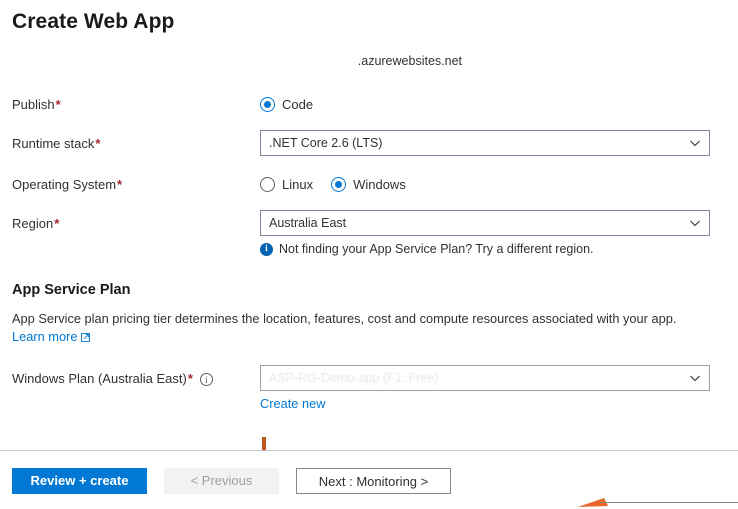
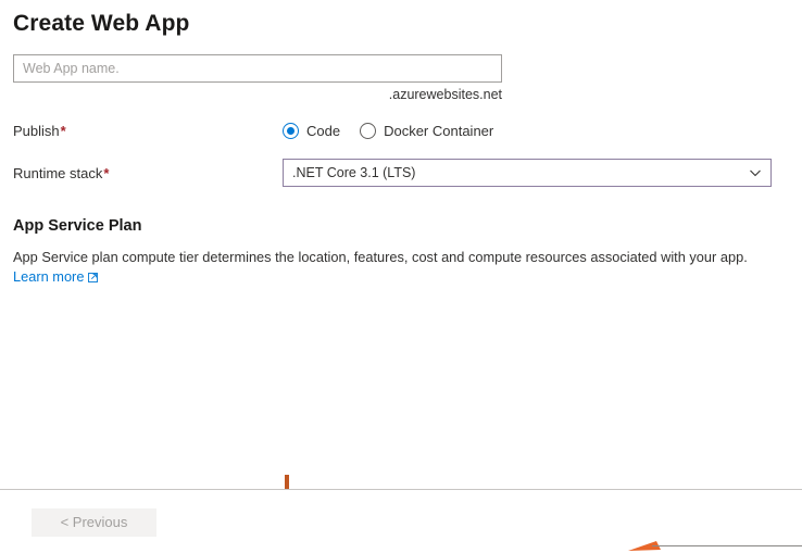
  Create Web App
+ Web App name.
  .azurewebsites.net
  Publish*
  Code
+ Docker Container
  Runtime stack*
- .NET Core 2.6 (LTS)
+ .NET Core 3.1 (LTS)
- Operating System*
- Linux
- Windows
- Region*
- Australia East
- i
- Not finding your App Service Plan? Try a different region.
  App Service Plan
- App Service plan pricing tier determines the location, features, cost and compute resources associated with your app.
+ App Service plan compute tier determines the location, features, cost and compute resources associated with your app.
  Learn more
- Windows Plan (Australia East)* i
- Create new
- Review + create
  < Previous
- Next : Monitoring >
